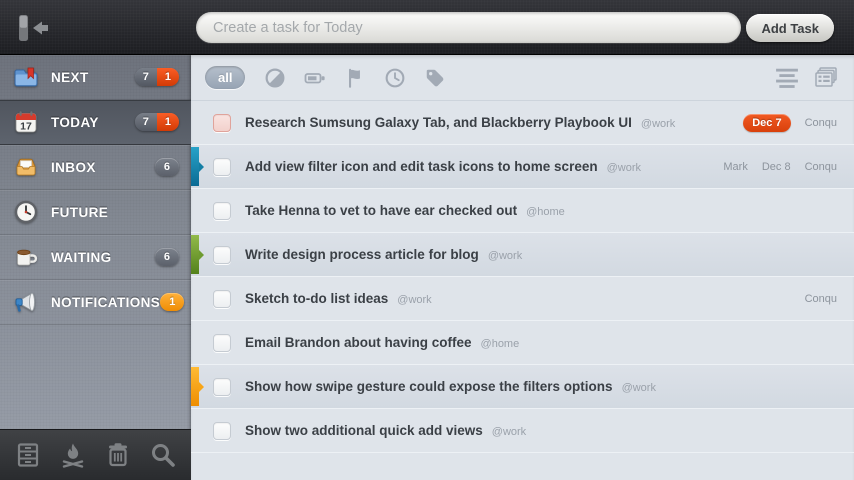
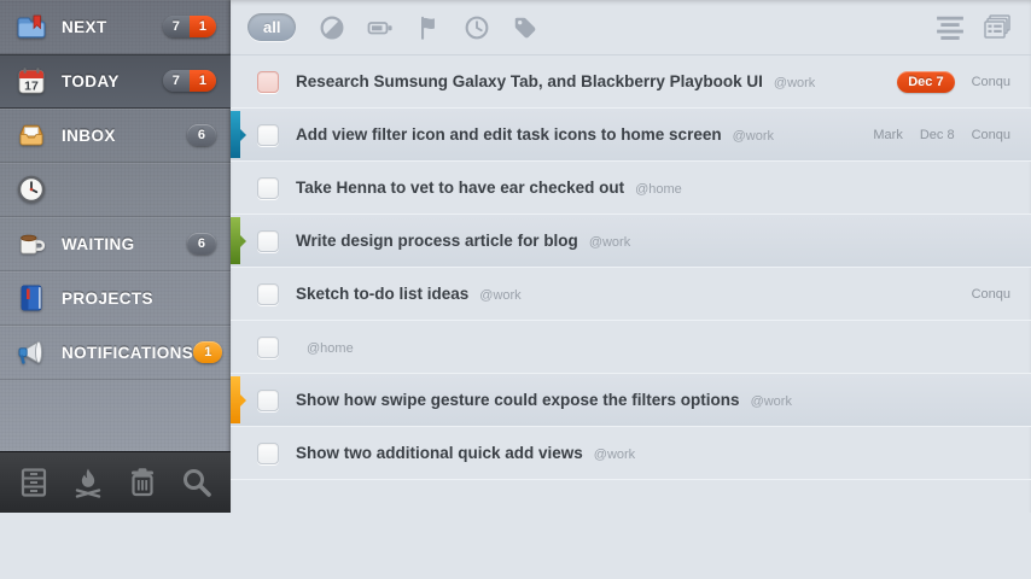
- Create a task for Today
- Add Task
  NEXT
  7
  1
  17
  TODAY
  7
  1
  INBOX
  6
- FUTURE
  WAITING
  6
+ PROJECTS
  NOTIFICATIONS
  1
  all
  Research Sumsung Galaxy Tab, and Blackberry Playbook UI
  @work
  Dec 7
  Conqu
  Add view filter icon and edit task icons to home screen
  @work
  Mark
  Dec 8
  Conqu
  Take Henna to vet to have ear checked out
  @home
  Write design process article for blog
  @work
  Sketch to-do list ideas
  @work
  Conqu
- Email Brandon about having coffee
  @home
  Show how swipe gesture could expose the filters options
  @work
  Show two additional quick add views
  @work
